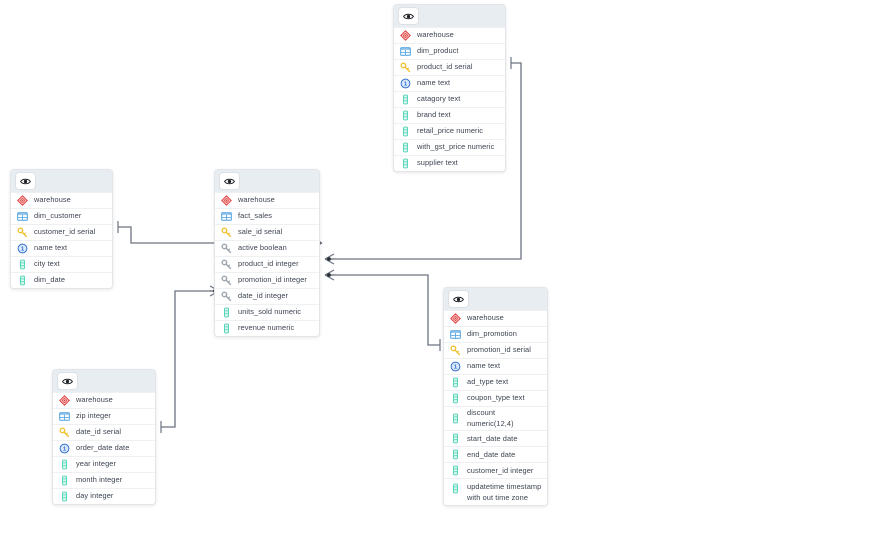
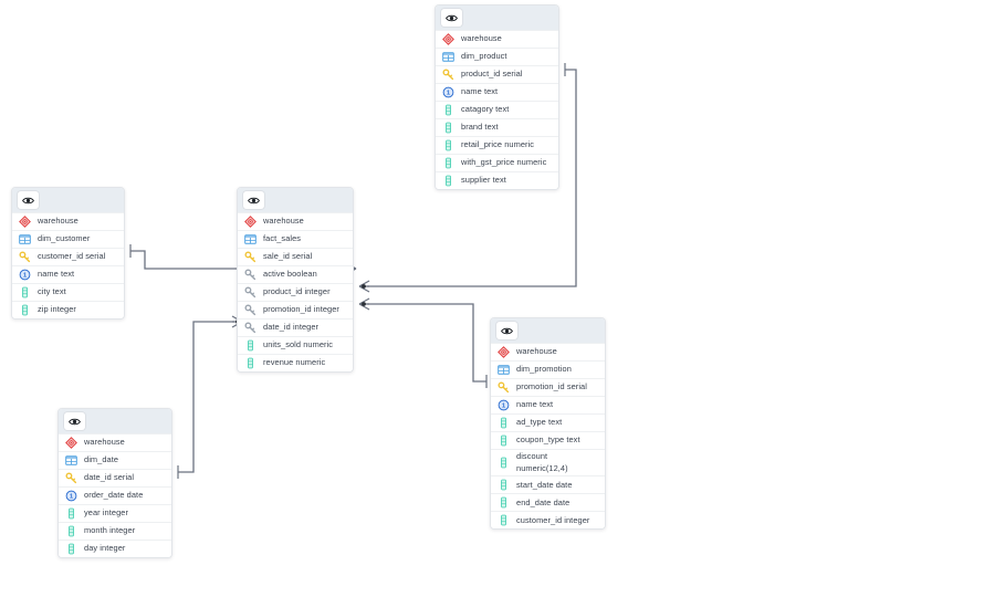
  warehouse
  dim_product
  product_id serial
  name text
  catagory text
  brand text
  retail_price numeric
  with_gst_price numeric
  supplier text
  warehouse
  dim_customer
  customer_id serial
  name text
  city text
- dim_date
+ zip integer
  warehouse
  fact_sales
  sale_id serial
  active boolean
  product_id integer
  promotion_id integer
  date_id integer
  units_sold numeric
  revenue numeric
  warehouse
  dim_promotion
  promotion_id serial
  name text
  ad_type text
  coupon_type text
  discount numeric(12,4)
  start_date date
  end_date date
  customer_id integer
- updatetime timestamp with out time zone
  warehouse
- zip integer
+ dim_date
  date_id serial
  order_date date
  year integer
  month integer
  day integer
